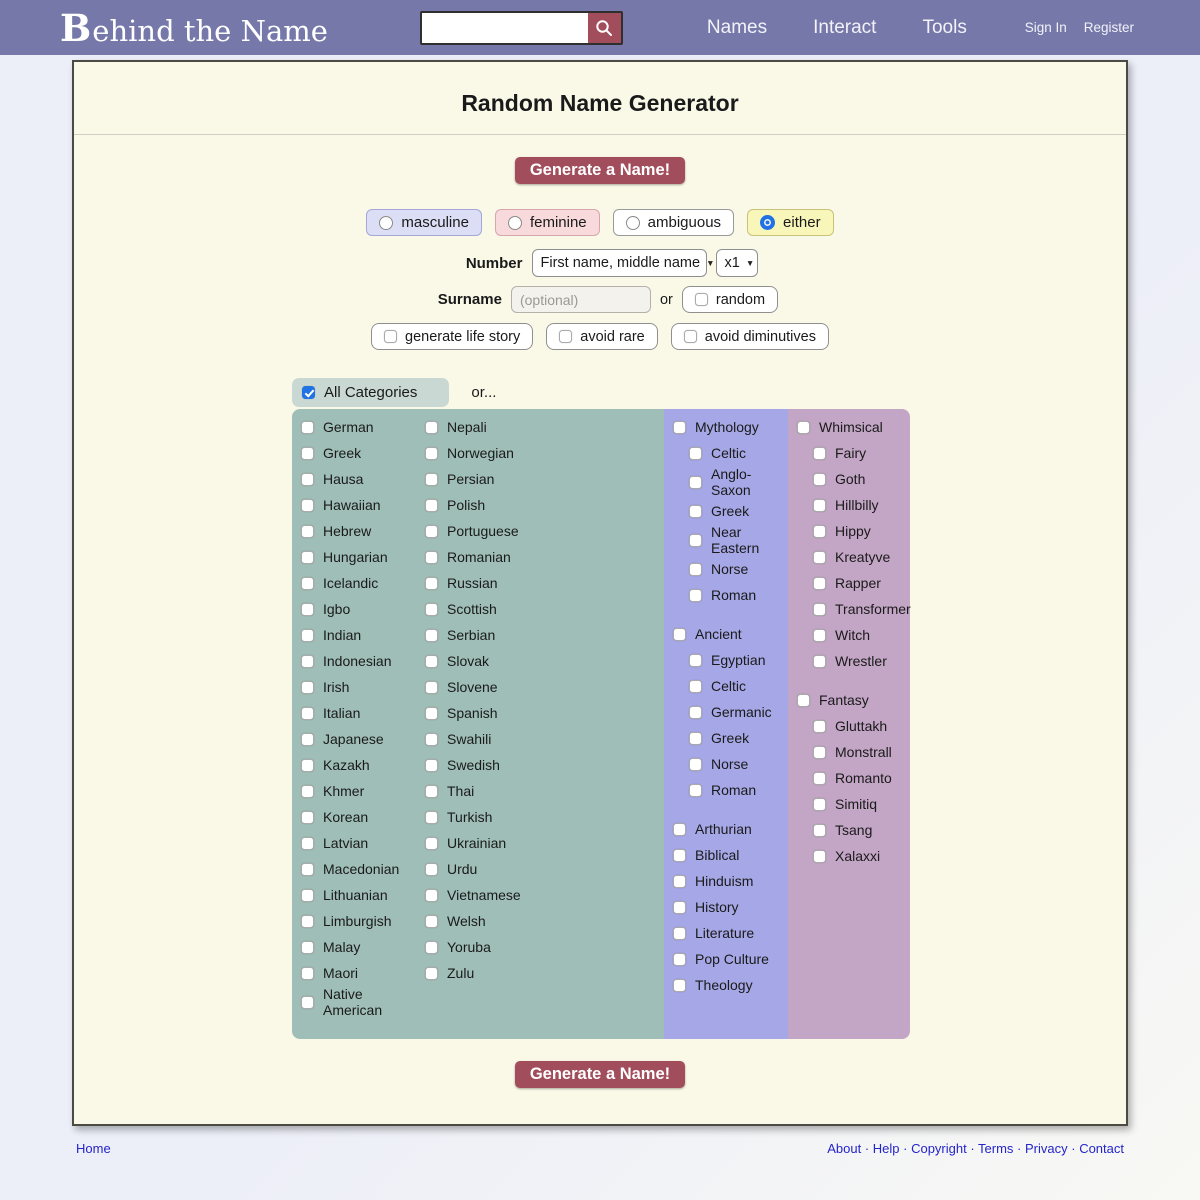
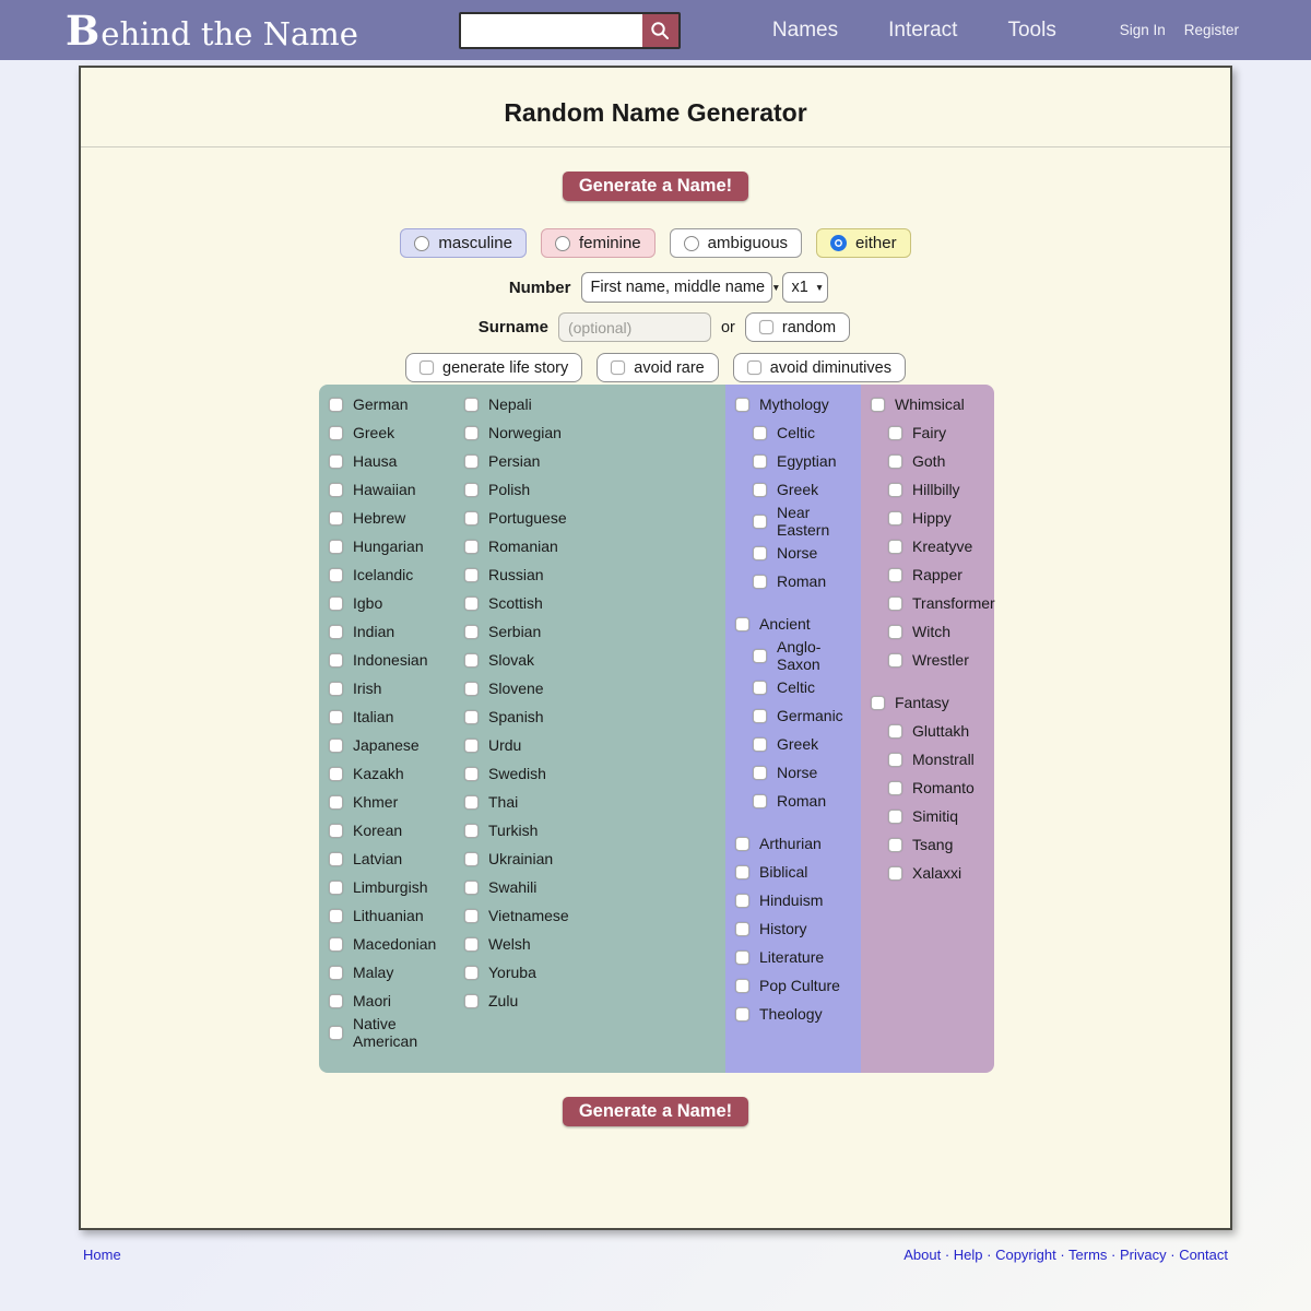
  Behind the Name
  Names
  Interact
  Tools
  Sign In
  Register
  Random Name Generator
  Generate a Name!
  masculine
  feminine
  ambiguous
  either
  Number
  First name, middle name
  ▼
  x1
  ▼
  Surname
  (optional)
  or
  random
  generate life story
  avoid rare
  avoid diminutives
- All Categories
- or...
  German
  Greek
  Hausa
  Hawaiian
  Hebrew
  Hungarian
  Icelandic
  Igbo
  Indian
  Indonesian
  Irish
  Italian
  Japanese
  Kazakh
  Khmer
  Korean
  Latvian
- Macedonian
+ Limburgish
  Lithuanian
- Limburgish
+ Macedonian
  Malay
  Maori
  Native American
  Nepali
  Norwegian
  Persian
  Polish
  Portuguese
  Romanian
  Russian
  Scottish
  Serbian
  Slovak
  Slovene
  Spanish
- Swahili
+ Urdu
  Swedish
  Thai
  Turkish
  Ukrainian
- Urdu
+ Swahili
  Vietnamese
  Welsh
  Yoruba
  Zulu
  Mythology
  Celtic
- Anglo-Saxon
+ Egyptian
  Greek
  Near Eastern
  Norse
  Roman
  Ancient
- Egyptian
+ Anglo-Saxon
  Celtic
  Germanic
  Greek
  Norse
  Roman
  Arthurian
  Biblical
  Hinduism
  History
  Literature
  Pop Culture
  Theology
  Whimsical
  Fairy
  Goth
  Hillbilly
  Hippy
  Kreatyve
  Rapper
  Transformer
  Witch
  Wrestler
  Fantasy
  Gluttakh
  Monstrall
  Romanto
  Simitiq
  Tsang
  Xalaxxi
  Generate a Name!
  Home
  About · Help · Copyright · Terms · Privacy · Contact
